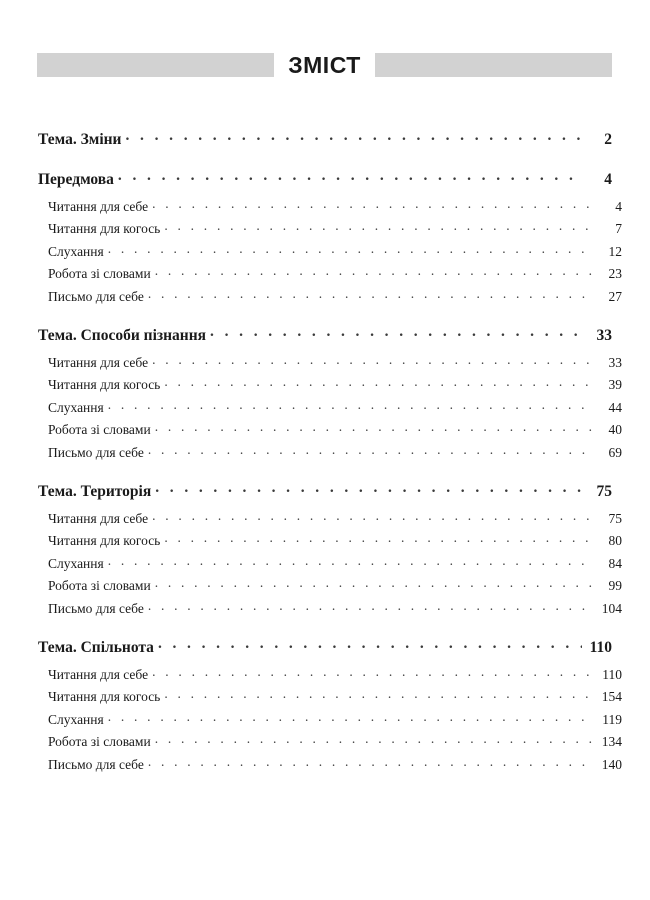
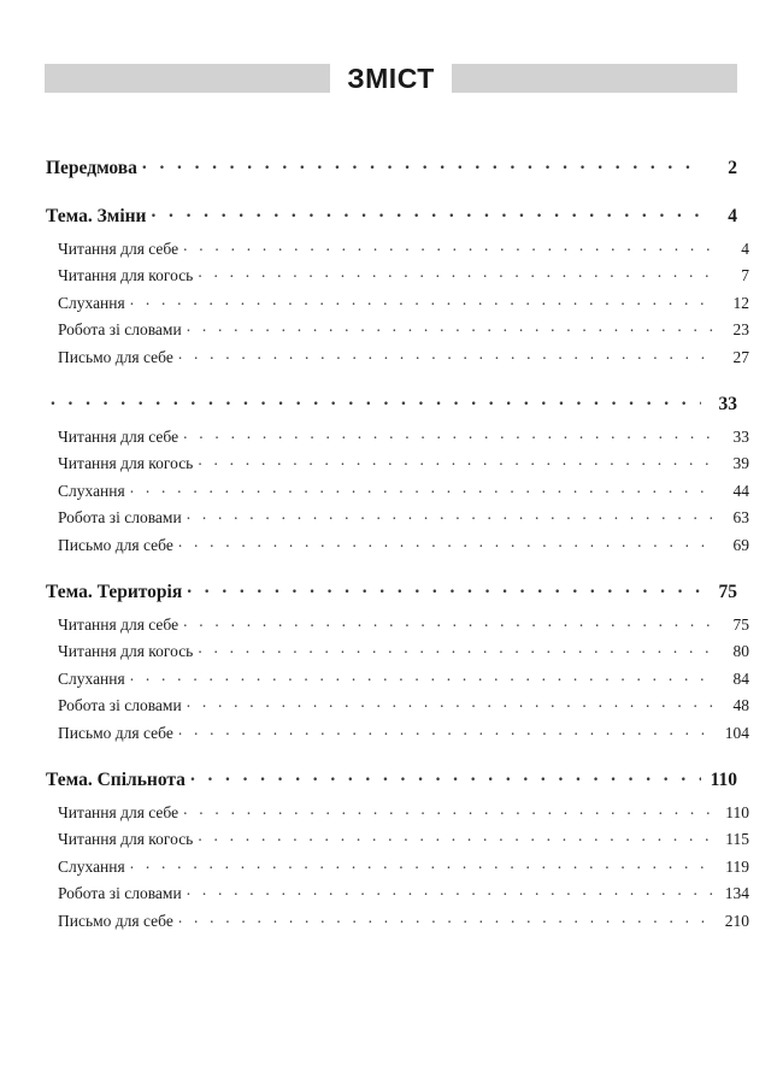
  ЗМІСТ
- Тема. Зміни
+ Передмова
  2
- Передмова
+ Тема. Зміни
  4
  Читання для себе
  4
  Читання для когось
  7
  Слухання
  12
  Робота зі словами
  23
  Письмо для себе
  27
- Тема. Способи пізнання
  33
  Читання для себе
  33
  Читання для когось
  39
  Слухання
  44
  Робота зі словами
- 40
+ 63
  Письмо для себе
  69
  Тема. Територія
  75
  Читання для себе
  75
  Читання для когось
  80
  Слухання
  84
  Робота зі словами
- 99
+ 48
  Письмо для себе
  104
  Тема. Спільнота
  110
  Читання для себе
  110
  Читання для когось
- 154
+ 115
  Слухання
  119
  Робота зі словами
  134
  Письмо для себе
- 140
+ 210
